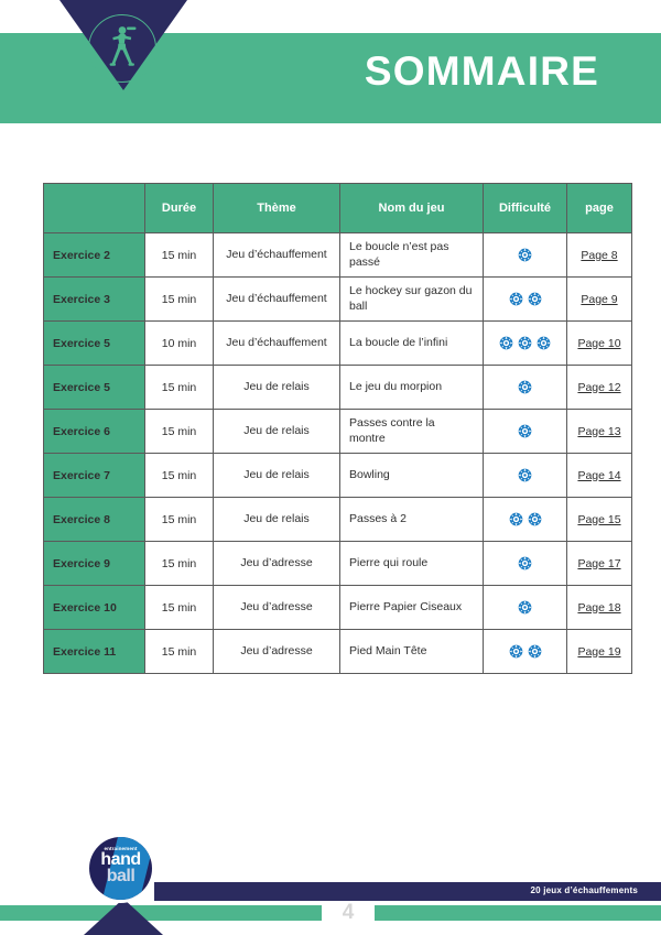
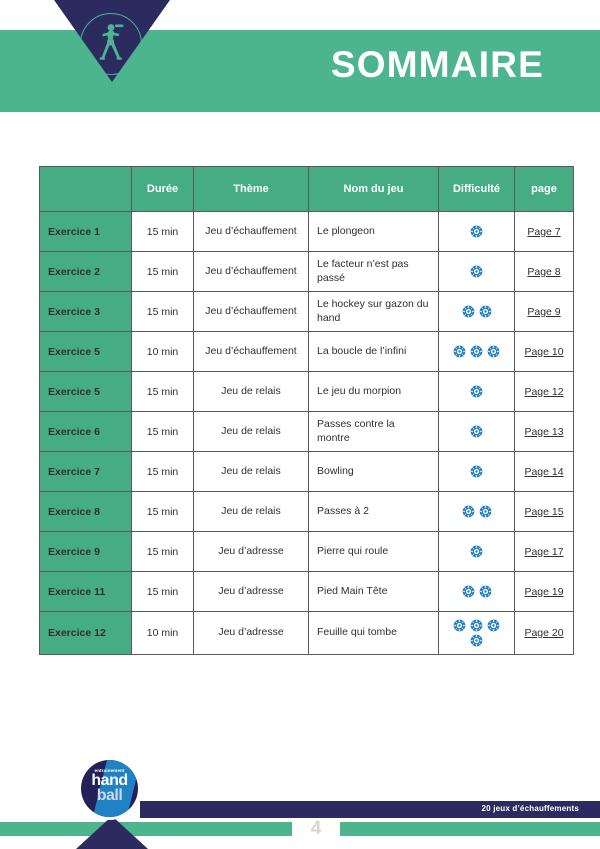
  SOMMAIRE
  	Durée	Thème	Nom du jeu	Difficulté	page
+ Exercice 1	15 min	Jeu d’échauffement	Le plongeon		Page 7
- Exercice 2	15 min	Jeu d’échauffement	Le boucle n’est pas passé		Page 8
+ Exercice 2	15 min	Jeu d’échauffement	Le facteur n’est pas passé		Page 8
- Exercice 3	15 min	Jeu d’échauffement	Le hockey sur gazon du ball		Page 9
+ Exercice 3	15 min	Jeu d’échauffement	Le hockey sur gazon du hand		Page 9
  Exercice 5	10 min	Jeu d’échauffement	La boucle de l’infini		Page 10
  Exercice 5	15 min	Jeu de relais	Le jeu du morpion		Page 12
  Exercice 6	15 min	Jeu de relais	Passes contre la montre		Page 13
  Exercice 7	15 min	Jeu de relais	Bowling		Page 14
  Exercice 8	15 min	Jeu de relais	Passes à 2		Page 15
  Exercice 9	15 min	Jeu d’adresse	Pierre qui roule		Page 17
- Exercice 10	15 min	Jeu d’adresse	Pierre Papier Ciseaux		Page 18
  Exercice 11	15 min	Jeu d’adresse	Pied Main Tête		Page 19
+ Exercice 12	10 min	Jeu d’adresse	Feuille qui tombe		Page 20
  20 jeux d’échauffements
  4
  hand
  ball
